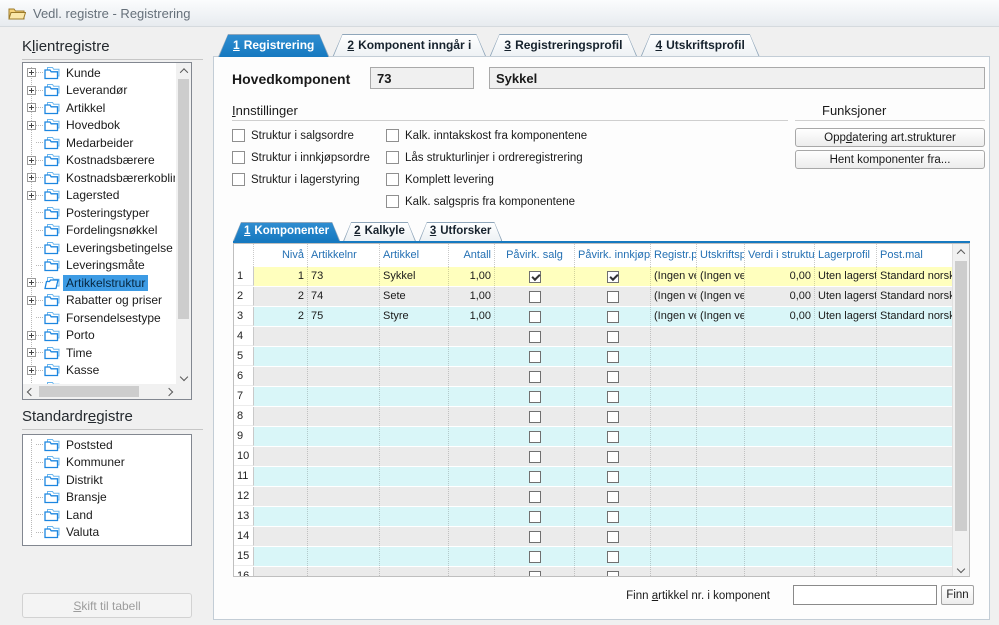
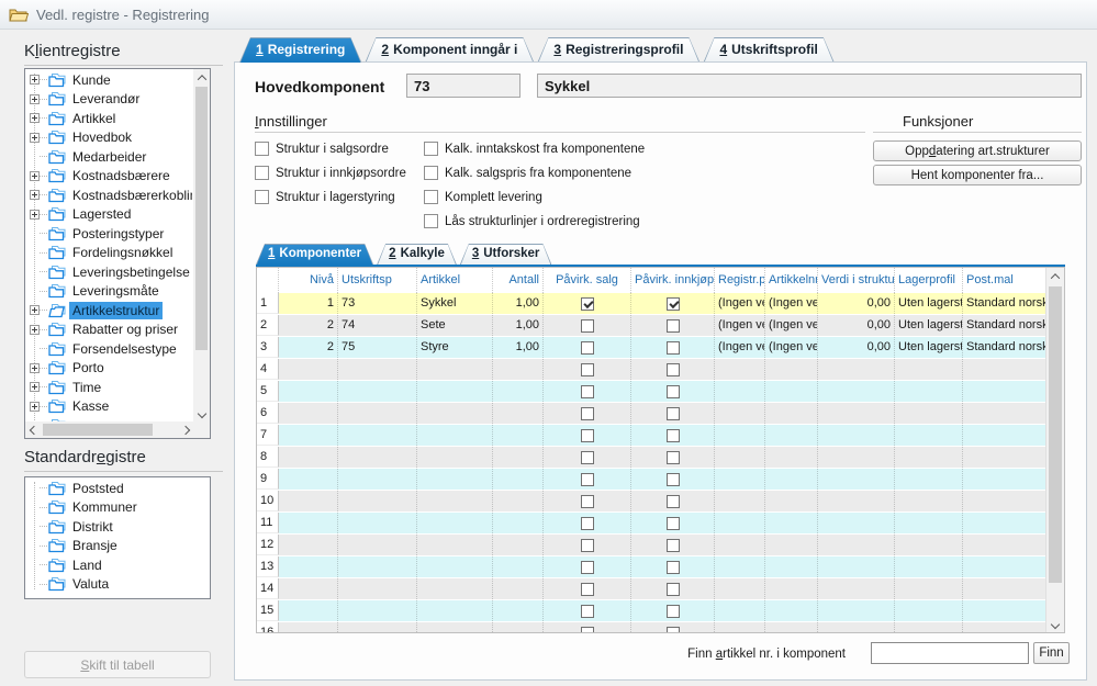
  Vedl. registre - Registrering
  Klientregistre
  Kunde
  Leverandør
  Artikkel
  Hovedbok
  Medarbeider
  Kostnadsbærere
  Kostnadsbærerkobli
  Lagersted
  Posteringstyper
  Fordelingsnøkkel
  Leveringsbetingelse
  Leveringsmåte
  Artikkelstruktur
  Rabatter og priser
  Forsendelsestype
  Porto
  Time
  Kasse
  Standardregistre
  Poststed
  Kommuner
  Distrikt
  Bransje
  Land
  Valuta
  Skift til tabell
  1 Registrering
  2 Komponent inngår i
  3 Registreringsprofil
  4 Utskriftsprofil
  Hovedkomponent
  73
  Sykkel
  Innstillinger
  Struktur i salgsordre
  Struktur i innkjøpsordre
  Struktur i lagerstyring
  Kalk. inntakskost fra komponentene
- Lås strukturlinjer i ordreregistrering
+ Kalk. salgspris fra komponentene
  Komplett levering
- Kalk. salgspris fra komponentene
+ Lås strukturlinjer i ordreregistrering
  Funksjoner
  Oppdatering art.strukturer
  Hent komponenter fra...
  1 Komponenter
  2 Kalkyle
  3 Utforsker
  Nivå
- Artikkelnr
+ Utskriftsp
  Artikkel
  Antall
  Påvirk. salg
  Påvirk. innkjøp
  Registr.p
- Utskriftsp
+ Artikkelnr
  Verdi i struktu
  Lagerprofil
  Post.mal
  1
  1
  73
  Sykkel
  1,00
  (Ingen ve
  (Ingen ve
  0,00
  Uten lagerst
  Standard nors
  2
  2
  74
  Sete
  1,00
  (Ingen ve
  (Ingen ve
  0,00
  Uten lagerst
  Standard nors
  3
  2
  75
  Styre
  1,00
  (Ingen ve
  (Ingen ve
  0,00
  Uten lagerst
  Standard nors
  4
  5
  6
  7
  8
  9
  10
  11
  12
  13
  14
  15
  Finn artikkel nr. i komponent
  Finn
